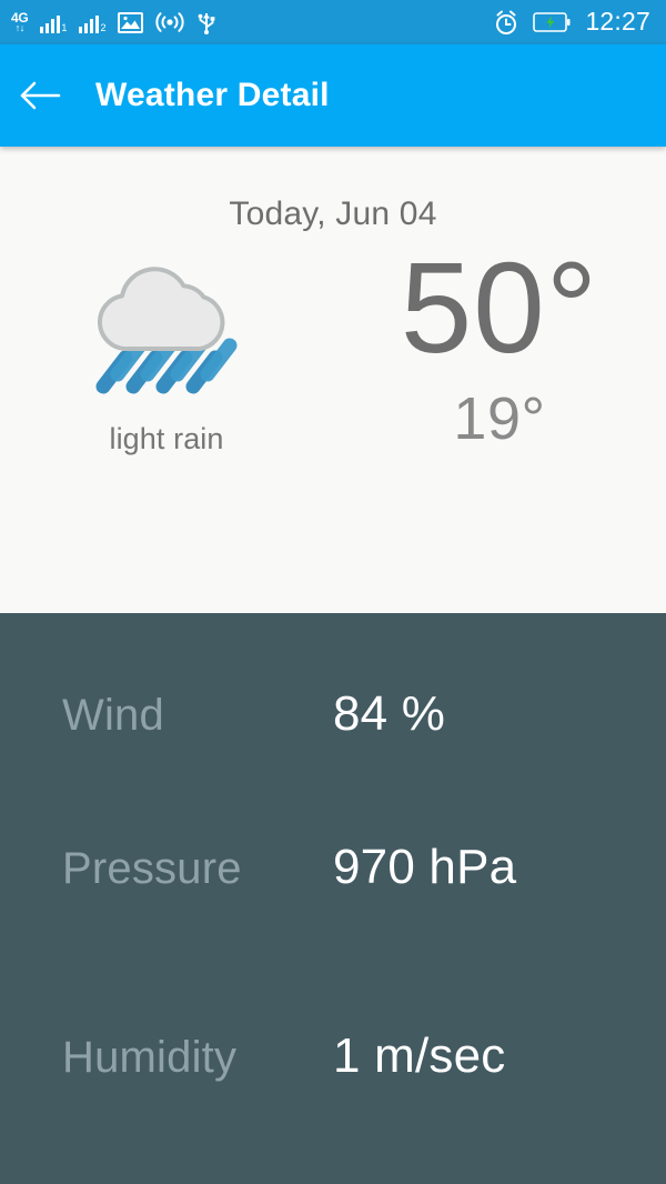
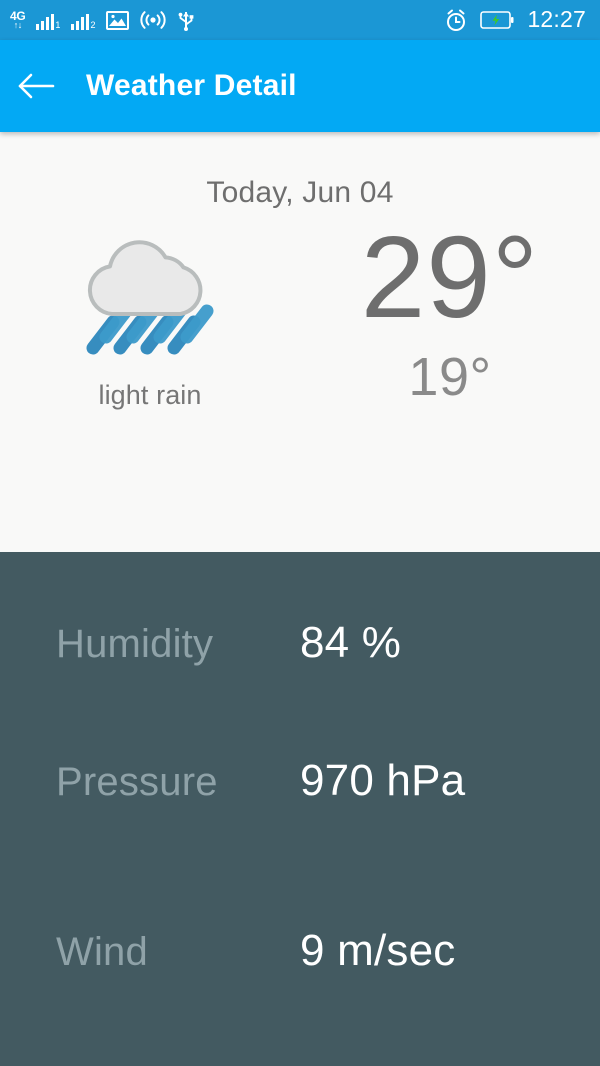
  4G
  ↑↓
  1
  2
  12:27
  Weather Detail
  Today, Jun 04
  light rain
- 50°
+ 29°
  19°
- Wind
+ Humidity
  84 %
  Pressure
  970 hPa
- Humidity
+ Wind
- 1 m/sec
+ 9 m/sec
